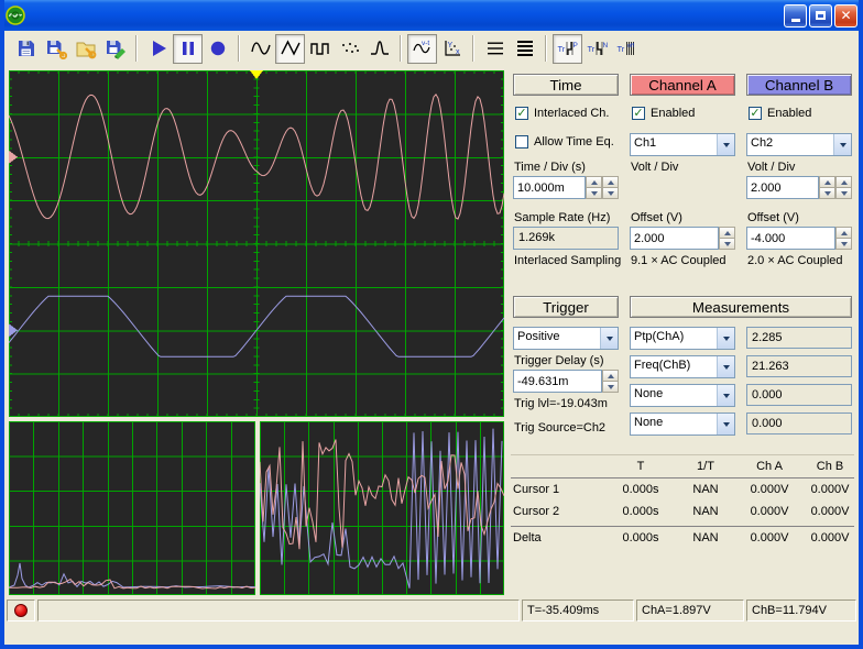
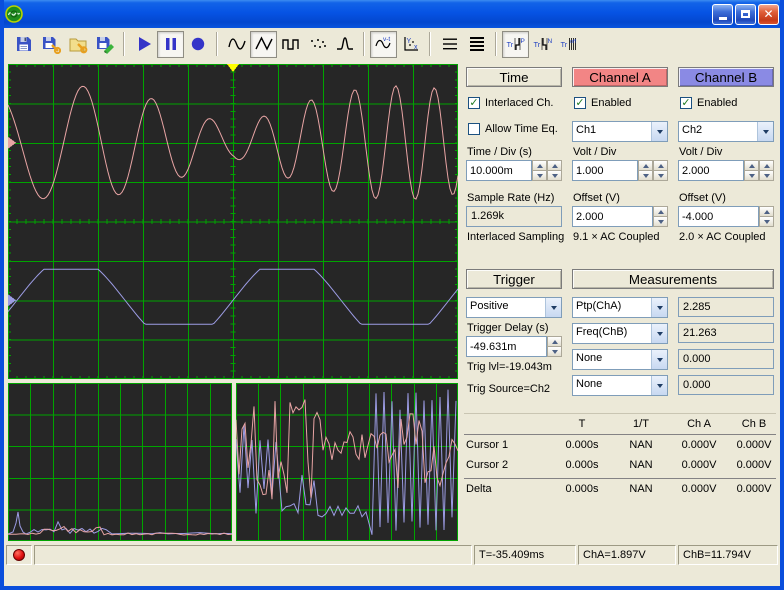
  ✕
  Tr
  Tr
  Tr
  Time
  Channel A
  Channel B
  ✓
  Interlaced Ch.
  ✓
  Enabled
  ✓
  Enabled
  Allow Time Eq.
  Ch1
  Ch2
  Time / Div (s)
  Volt / Div
  Volt / Div
  10.000m
+ 1.000
  2.000
  Sample Rate (Hz)
  Offset (V)
  Offset (V)
  1.269k
  2.000
  -4.000
  Interlaced Sampling
  9.1 × AC Coupled
  2.0 × AC Coupled
  Trigger
  Measurements
  Positive
  Trigger Delay (s)
  -49.631m
  Trig lvl=-19.043m
  Trig Source=Ch2
  Ptp(ChA)
  2.285
  Freq(ChB)
  21.263
  None
  0.000
  None
  0.000
  T
  1/T
  Ch A
  Ch B
  Cursor 1
  0.000s
  NAN
  0.000V
  0.000V
  Cursor 2
  0.000s
  NAN
  0.000V
  0.000V
  Delta
  0.000s
  NAN
  0.000V
  0.000V
  T=-35.409ms
  ChA=1.897V
  ChB=11.794V
